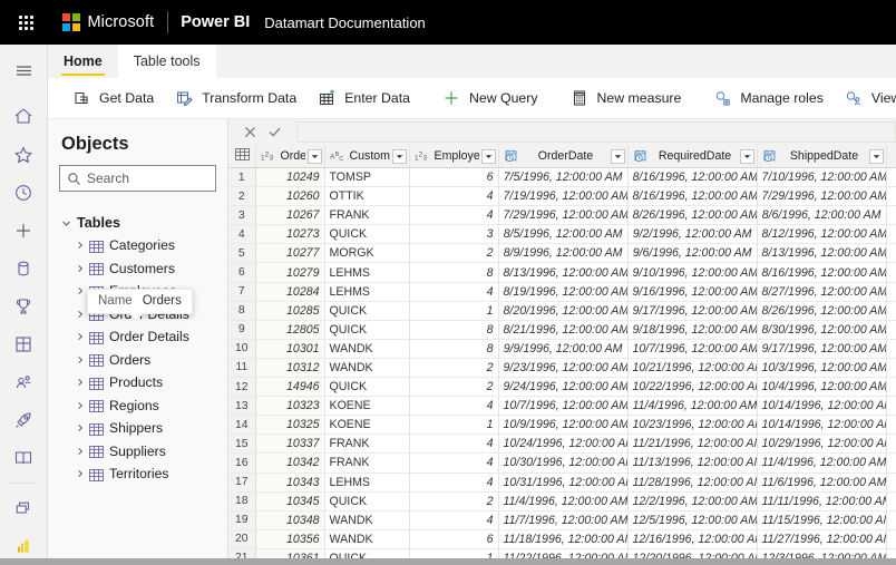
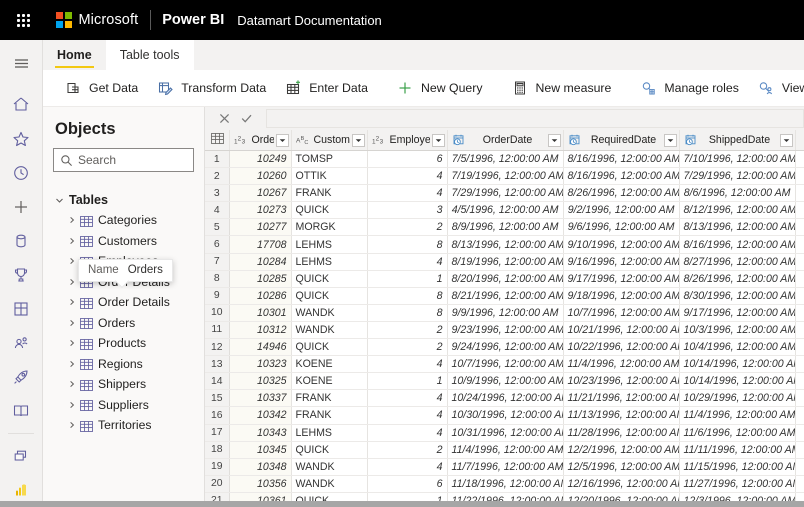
  Microsoft
  Power BI
  Datamart Documentation
  Home
  Table tools
  Get Data
  Transform Data
  Enter Data
  New Query
  New measure
  Manage roles
  Objects
  Search
  Tables
  Categories
  Customers
  Order Details
  Orders
  Products
  Regions
  Shippers
  Suppliers
  Territories
  Name Orders
  	Orde	Custom	Employe	OrderDate	RequiredDate	ShippedDate
  1	10249	TOMSP	6	7/5/1996, 12:00:00 AM	8/16/1996, 12:00:00 AM	7/10/1996, 12:00:00 AM
  2	10260	OTTIK	4	7/19/1996, 12:00:00 AM	8/16/1996, 12:00:00 AM	7/29/1996, 12:00:00 AM
  3	10267	FRANK	4	7/29/1996, 12:00:00 AM	8/26/1996, 12:00:00 AM	8/6/1996, 12:00:00 AM
- 4	10273	QUICK	3	8/5/1996, 12:00:00 AM	9/2/1996, 12:00:00 AM	8/12/1996, 12:00:00 AM
+ 4	10273	QUICK	3	4/5/1996, 12:00:00 AM	9/2/1996, 12:00:00 AM	8/12/1996, 12:00:00 AM
  5	10277	MORGK	2	8/9/1996, 12:00:00 AM	9/6/1996, 12:00:00 AM	8/13/1996, 12:00:00 AM
- 6	10279	LEHMS	8	8/13/1996, 12:00:00 AM	9/10/1996, 12:00:00 AM	8/16/1996, 12:00:00 AM
+ 6	17708	LEHMS	8	8/13/1996, 12:00:00 AM	9/10/1996, 12:00:00 AM	8/16/1996, 12:00:00 AM
  7	10284	LEHMS	4	8/19/1996, 12:00:00 AM	9/16/1996, 12:00:00 AM	8/27/1996, 12:00:00 AM
  8	10285	QUICK	1	8/20/1996, 12:00:00 AM	9/17/1996, 12:00:00 AM	8/26/1996, 12:00:00 AM
- 9	12805	QUICK	8	8/21/1996, 12:00:00 AM	9/18/1996, 12:00:00 AM	8/30/1996, 12:00:00 AM
+ 9	10286	QUICK	8	8/21/1996, 12:00:00 AM	9/18/1996, 12:00:00 AM	8/30/1996, 12:00:00 AM
  10	10301	WANDK	8	9/9/1996, 12:00:00 AM	10/7/1996, 12:00:00 AM	9/17/1996, 12:00:00 AM
  11	10312	WANDK	2	9/23/1996, 12:00:00 AM	10/21/1996, 12:00:00 A	10/3/1996, 12:00:00 AM
  12	14946	QUICK	2	9/24/1996, 12:00:00 AM	10/22/1996, 12:00:00 A	10/4/1996, 12:00:00 AM
  13	10323	KOENE	4	10/7/1996, 12:00:00 AM	11/4/1996, 12:00:00 AM	10/14/1996, 12:00:00 A
  14	10325	KOENE	1	10/9/1996, 12:00:00 AM	10/23/1996, 12:00:00 A	10/14/1996, 12:00:00 A
  15	10337	FRANK	4	10/24/1996, 12:00:00 A	11/21/1996, 12:00:00 A	10/29/1996, 12:00:00 A
  16	10342	FRANK	4	10/30/1996, 12:00:00 A	11/13/1996, 12:00:00 A	11/4/1996, 12:00:00 AM
  17	10343	LEHMS	4	10/31/1996, 12:00:00 A	11/28/1996, 12:00:00 A	11/6/1996, 12:00:00 AM
  18	10345	QUICK	2	11/4/1996, 12:00:00 AM	12/2/1996, 12:00:00 AM	11/11/1996, 12:00:00 A
  19	10348	WANDK	4	11/7/1996, 12:00:00 AM	12/5/1996, 12:00:00 AM	11/15/1996, 12:00:00 A
  20	10356	WANDK	6	11/18/1996, 12:00:00 A	12/16/1996, 12:00:00 A	11/27/1996, 12:00:00 A
